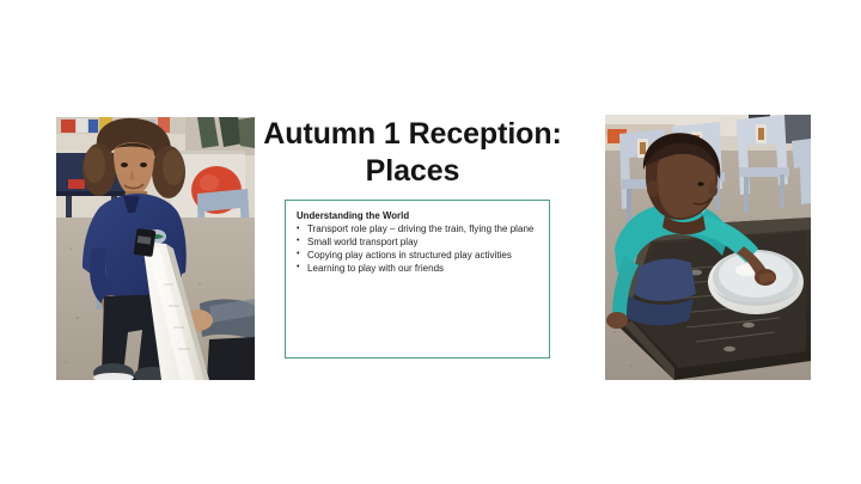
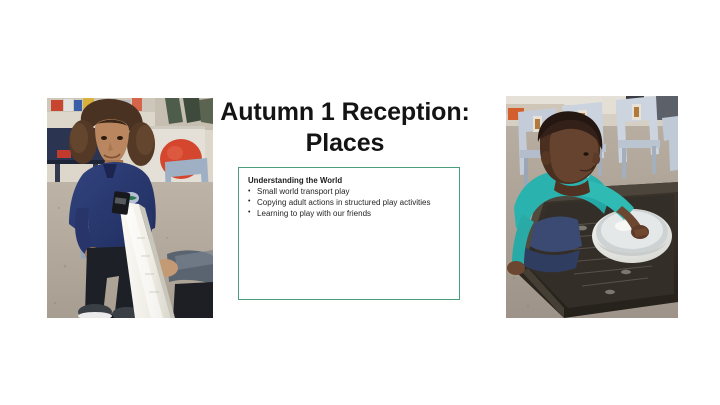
  Autumn 1 Reception:
  Places
  Understanding the World
- Transport role play – driving the train, flying the plane
  Small world transport play
- Copying play actions in structured play activities
+ Copying adult actions in structured play activities
  Learning to play with our friends
